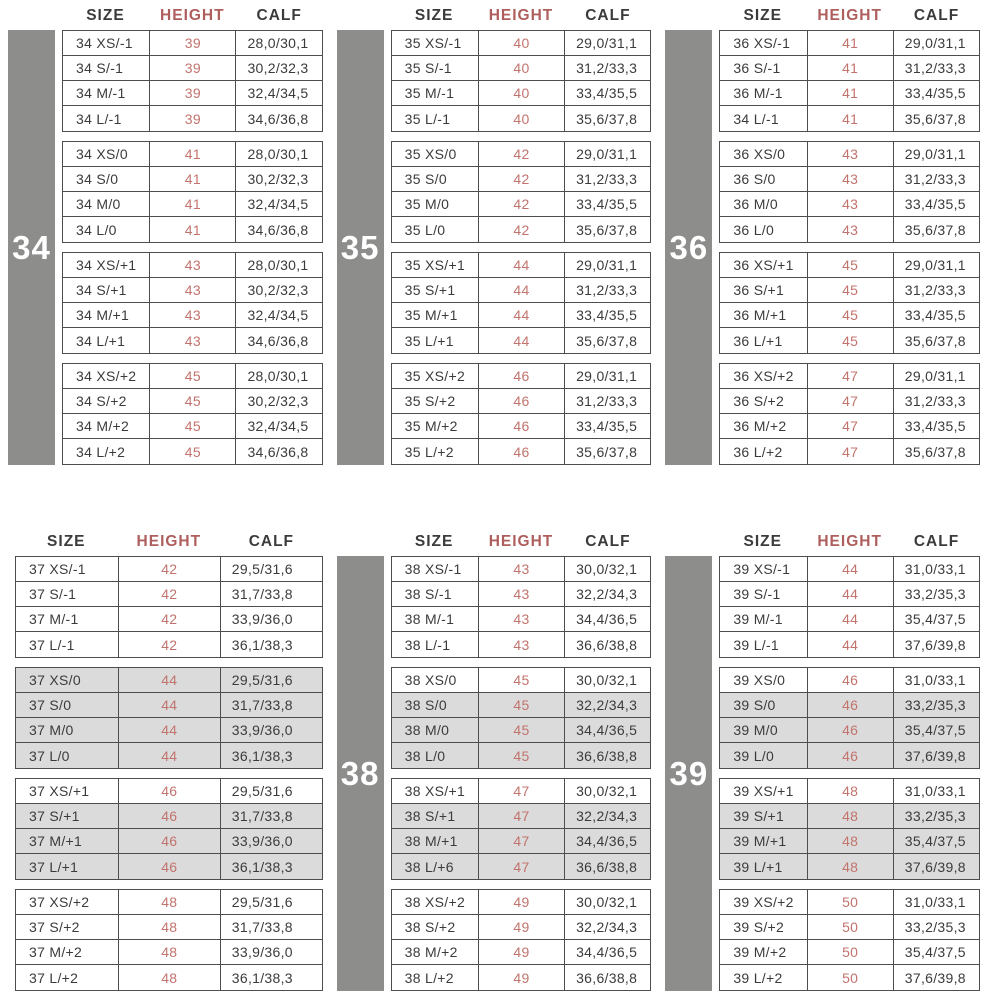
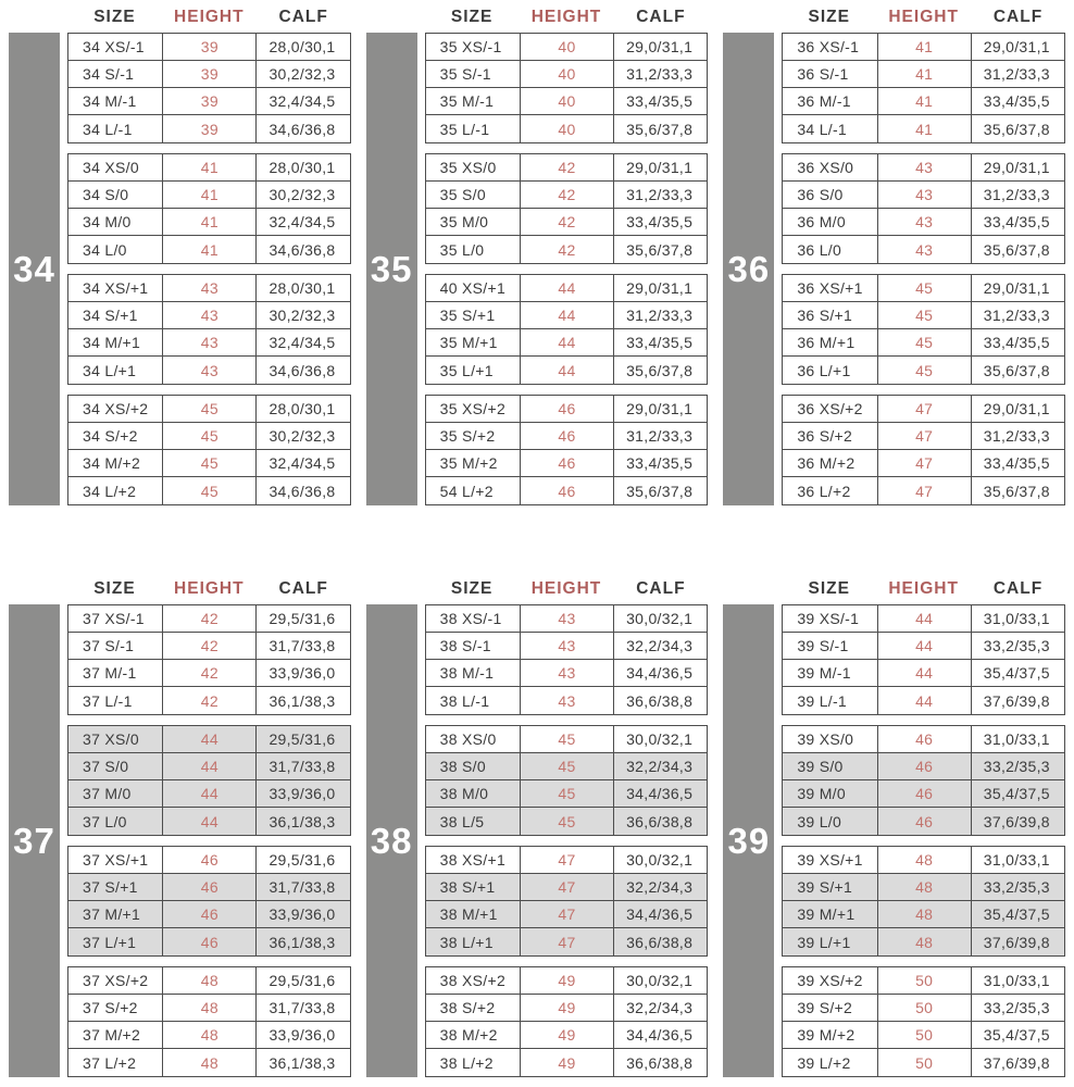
  34
  SIZE
  HEIGHT
  CALF
  34 XS/-1
  39
  28,0/30,1
  34 S/-1
  39
  30,2/32,3
  34 M/-1
  39
  32,4/34,5
  34 L/-1
  39
  34,6/36,8
  34 XS/0
  41
  28,0/30,1
  34 S/0
  41
  30,2/32,3
  34 M/0
  41
  32,4/34,5
  34 L/0
  41
  34,6/36,8
  34 XS/+1
  43
  28,0/30,1
  34 S/+1
  43
  30,2/32,3
  34 M/+1
  43
  32,4/34,5
  34 L/+1
  43
  34,6/36,8
  34 XS/+2
  45
  28,0/30,1
  34 S/+2
  45
  30,2/32,3
  34 M/+2
  45
  32,4/34,5
  34 L/+2
  45
  34,6/36,8
  35
  SIZE
  HEIGHT
  CALF
  35 XS/-1
  40
  29,0/31,1
  35 S/-1
  40
  31,2/33,3
  35 M/-1
  40
  33,4/35,5
  35 L/-1
  40
  35,6/37,8
  35 XS/0
  42
  29,0/31,1
  35 S/0
  42
  31,2/33,3
  35 M/0
  42
  33,4/35,5
  35 L/0
  42
  35,6/37,8
- 35 XS/+1
+ 40 XS/+1
  44
  29,0/31,1
  35 S/+1
  44
  31,2/33,3
  35 M/+1
  44
  33,4/35,5
  35 L/+1
  44
  35,6/37,8
  35 XS/+2
  46
  29,0/31,1
  35 S/+2
  46
  31,2/33,3
  35 M/+2
  46
  33,4/35,5
- 35 L/+2
+ 54 L/+2
  46
  35,6/37,8
  36
  SIZE
  HEIGHT
  CALF
  36 XS/-1
  41
  29,0/31,1
  36 S/-1
  41
  31,2/33,3
  36 M/-1
  41
  33,4/35,5
  34 L/-1
  41
  35,6/37,8
  36 XS/0
  43
  29,0/31,1
  36 S/0
  43
  31,2/33,3
  36 M/0
  43
  33,4/35,5
  36 L/0
  43
  35,6/37,8
  36 XS/+1
  45
  29,0/31,1
  36 S/+1
  45
  31,2/33,3
  36 M/+1
  45
  33,4/35,5
  36 L/+1
  45
  35,6/37,8
  36 XS/+2
  47
  29,0/31,1
  36 S/+2
  47
  31,2/33,3
  36 M/+2
  47
  33,4/35,5
  36 L/+2
  47
  35,6/37,8
+ 37
  SIZE
  HEIGHT
  CALF
  37 XS/-1
  42
  29,5/31,6
  37 S/-1
  42
  31,7/33,8
  37 M/-1
  42
  33,9/36,0
  37 L/-1
  42
  36,1/38,3
  37 XS/0
  44
  29,5/31,6
  37 S/0
  44
  31,7/33,8
  37 M/0
  44
  33,9/36,0
  37 L/0
  44
  36,1/38,3
  37 XS/+1
  46
  29,5/31,6
  37 S/+1
  46
  31,7/33,8
  37 M/+1
  46
  33,9/36,0
  37 L/+1
  46
  36,1/38,3
  37 XS/+2
  48
  29,5/31,6
  37 S/+2
  48
  31,7/33,8
  37 M/+2
  48
  33,9/36,0
  37 L/+2
  48
  36,1/38,3
  38
  SIZE
  HEIGHT
  CALF
  38 XS/-1
  43
  30,0/32,1
  38 S/-1
  43
  32,2/34,3
  38 M/-1
  43
  34,4/36,5
  38 L/-1
  43
  36,6/38,8
  38 XS/0
  45
  30,0/32,1
  38 S/0
  45
  32,2/34,3
  38 M/0
  45
  34,4/36,5
- 38 L/0
+ 38 L/5
  45
  36,6/38,8
  38 XS/+1
  47
  30,0/32,1
  38 S/+1
  47
  32,2/34,3
  38 M/+1
  47
  34,4/36,5
- 38 L/+6
+ 38 L/+1
  47
  36,6/38,8
  38 XS/+2
  49
  30,0/32,1
  38 S/+2
  49
  32,2/34,3
  38 M/+2
  49
  34,4/36,5
  38 L/+2
  49
  36,6/38,8
  39
  SIZE
  HEIGHT
  CALF
  39 XS/-1
  44
  31,0/33,1
  39 S/-1
  44
  33,2/35,3
  39 M/-1
  44
  35,4/37,5
  39 L/-1
  44
  37,6/39,8
  39 XS/0
  46
  31,0/33,1
  39 S/0
  46
  33,2/35,3
  39 M/0
  46
  35,4/37,5
  39 L/0
  46
  37,6/39,8
  39 XS/+1
  48
  31,0/33,1
  39 S/+1
  48
  33,2/35,3
  39 M/+1
  48
  35,4/37,5
  39 L/+1
  48
  37,6/39,8
  39 XS/+2
  50
  31,0/33,1
  39 S/+2
  50
  33,2/35,3
  39 M/+2
  50
  35,4/37,5
  39 L/+2
  50
  37,6/39,8
